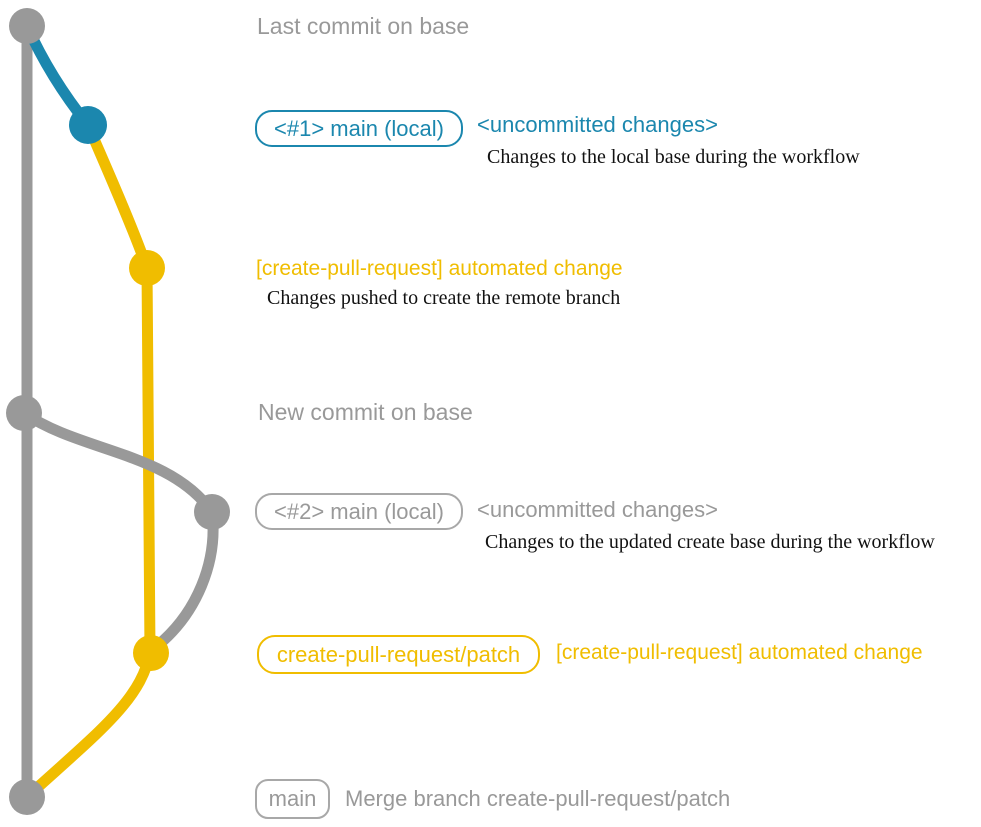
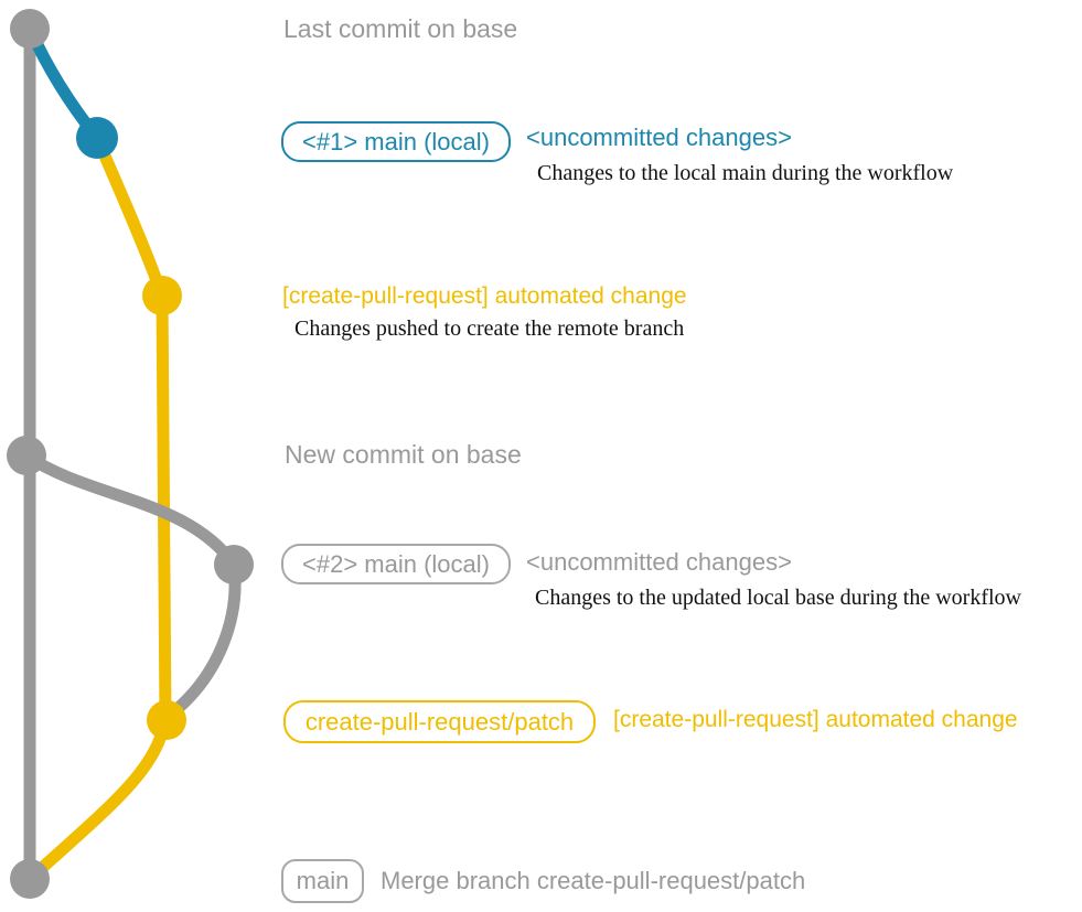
  Last commit on base
  <#1> main (local)
  <uncommitted changes>
- Changes to the local base during the workflow
+ Changes to the local main during the workflow
  [create-pull-request] automated change
  Changes pushed to create the remote branch
  New commit on base
  <#2> main (local)
  <uncommitted changes>
- Changes to the updated create base during the workflow
+ Changes to the updated local base during the workflow
  create-pull-request/patch
  [create-pull-request] automated change
  main
  Merge branch create-pull-request/patch
